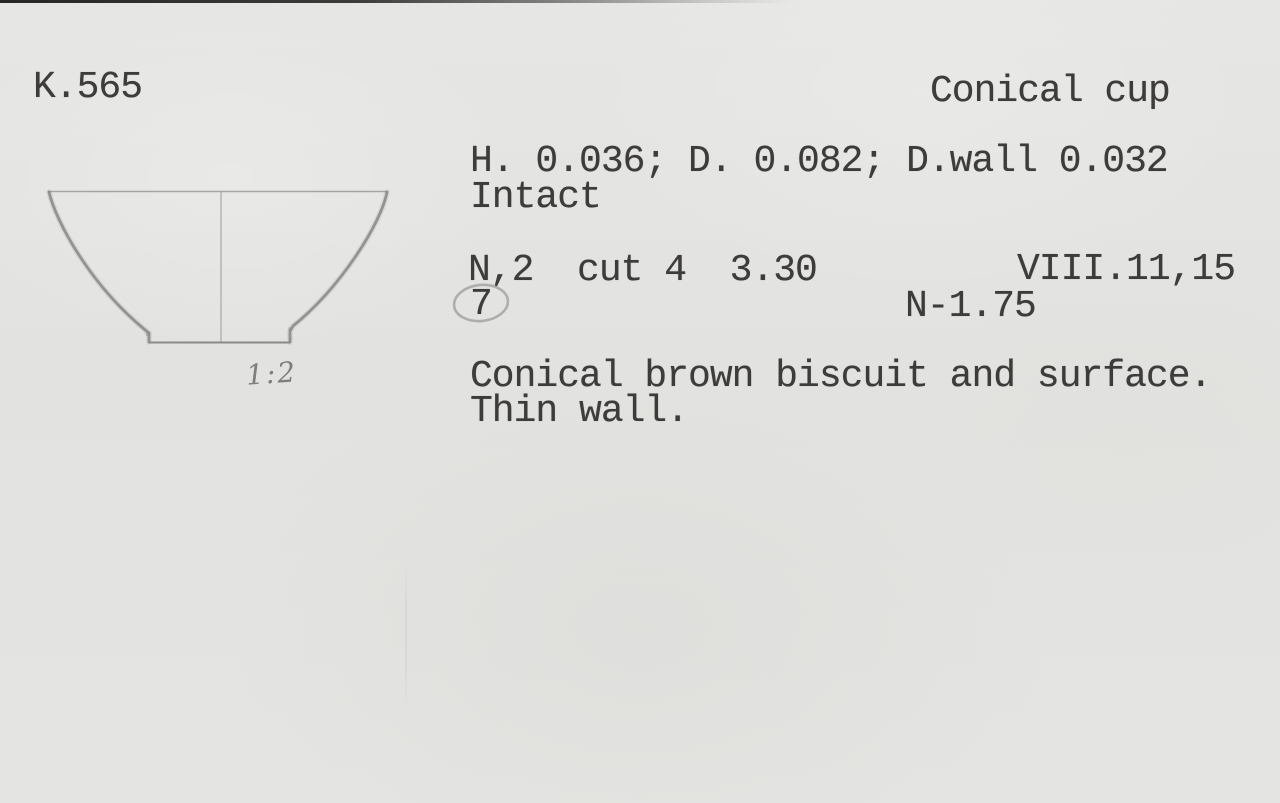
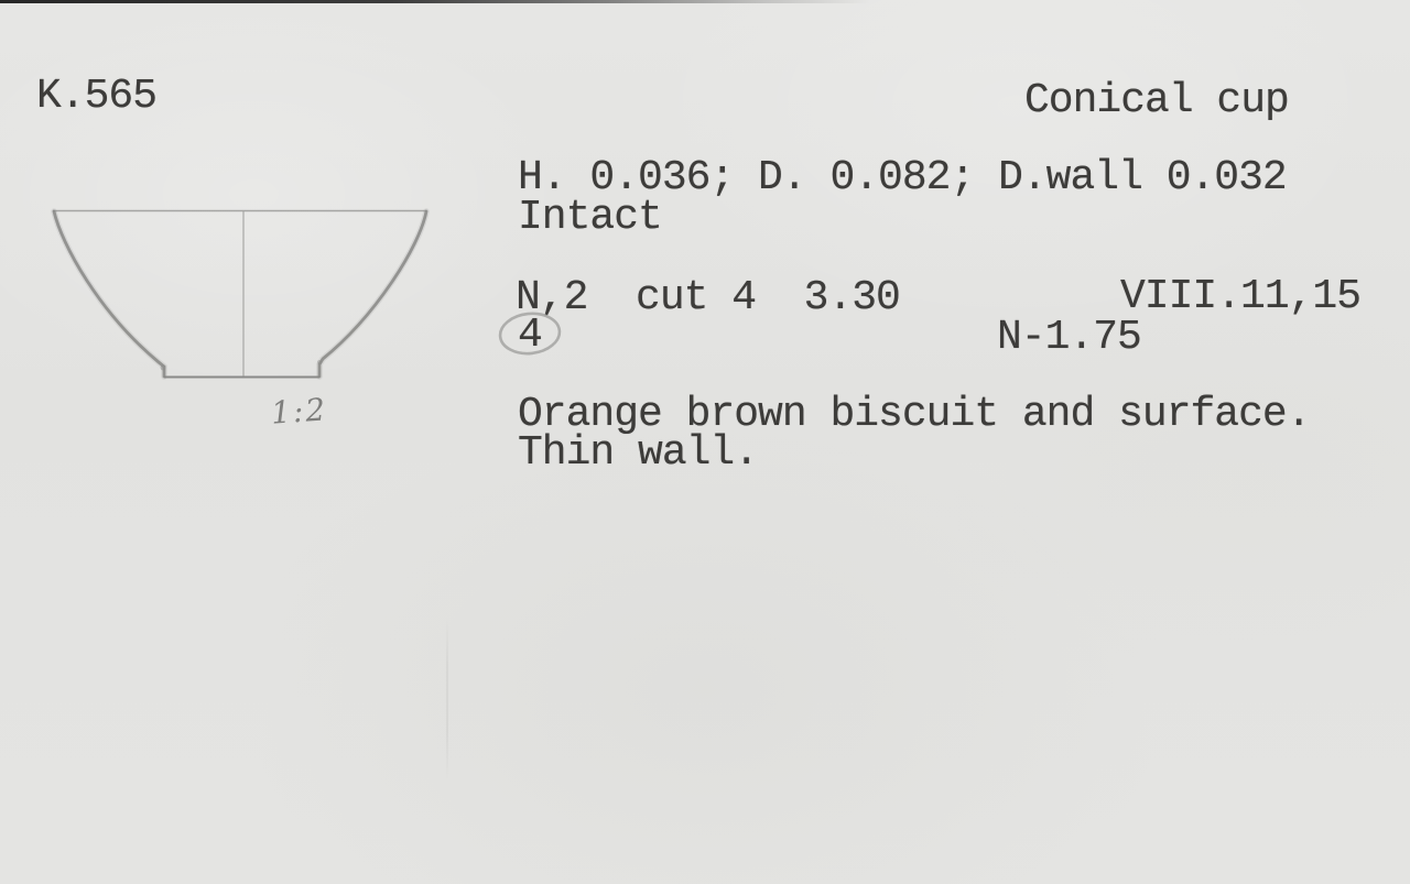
  K.565
  Conical cup
  H. 0.036; D. 0.082; D.wall 0.032
  Intact
  N,2 cut 4 3.30
  VIII.11,15
- 7
+ 4
  N-1.75
- Conical brown biscuit and surface.
+ Orange brown biscuit and surface.
  Thin wall.
